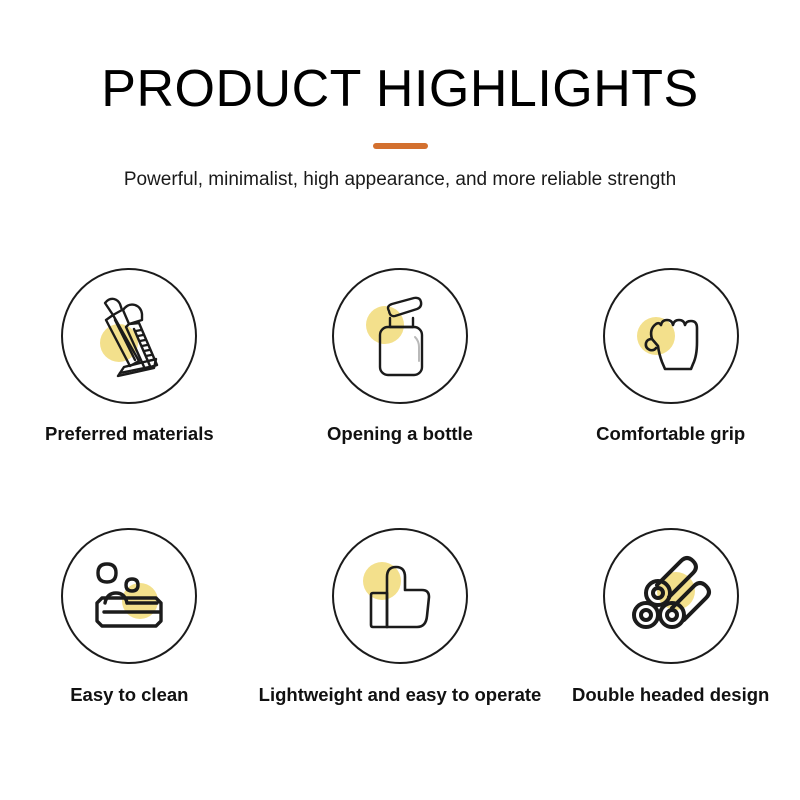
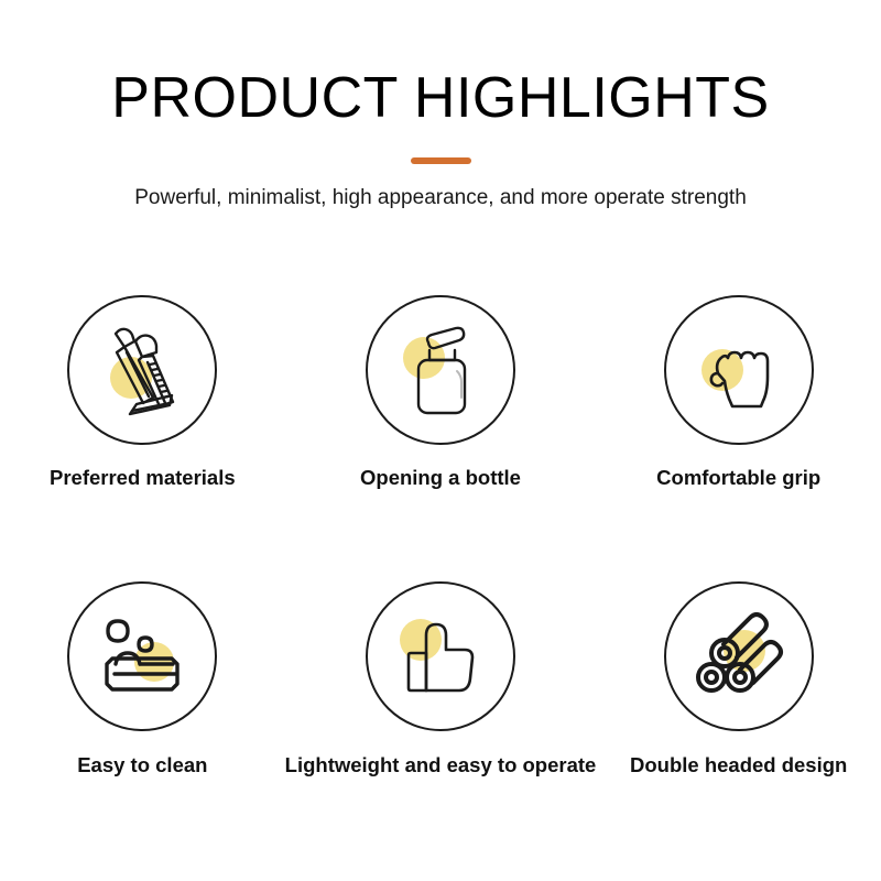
  PRODUCT HIGHLIGHTS
- Powerful, minimalist, high appearance, and more reliable strength
+ Powerful, minimalist, high appearance, and more operate strength
  Preferred materials
  Opening a bottle
  Comfortable grip
  Easy to clean
  Lightweight and easy to operate
  Double headed design
